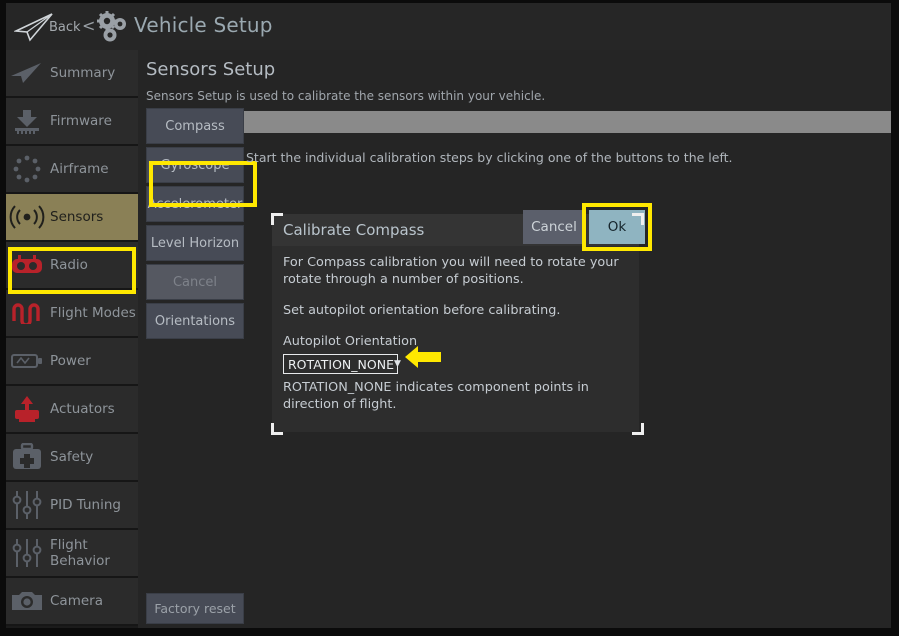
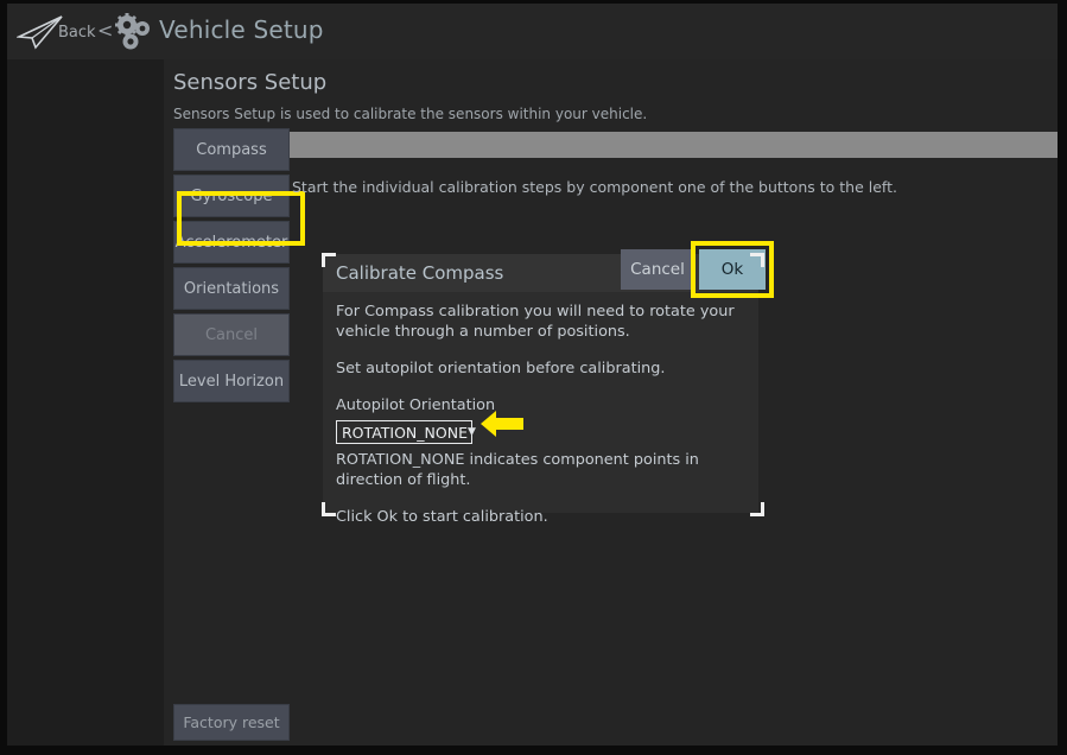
  Back
  <
  Vehicle Setup
- Summary
- Firmware
- Airframe
- Sensors
- Radio
- Flight Modes
- Power
- Actuators
- Safety
- PID Tuning
- Flight Behavior
- Camera
  Sensors Setup
  Sensors Setup is used to calibrate the sensors within your vehicle.
  Compass
  Gyroscope
  Accelerometer
- Level Horizon
+ Orientations
  Cancel
- Orientations
+ Level Horizon
  Factory reset
- Start the individual calibration steps by clicking one of the buttons to the left.
+ Start the individual calibration steps by component one of the buttons to the left.
  Calibrate Compass
- For Compass calibration you will need to rotate your rotate through a number of positions.
+ For Compass calibration you will need to rotate your vehicle through a number of positions.
  Set autopilot orientation before calibrating.
  Autopilot Orientation
  ROTATION_NONE
  ▼
  ROTATION_NONE indicates component points in direction of flight.
+ Click Ok to start calibration.
  Cancel
  Ok
